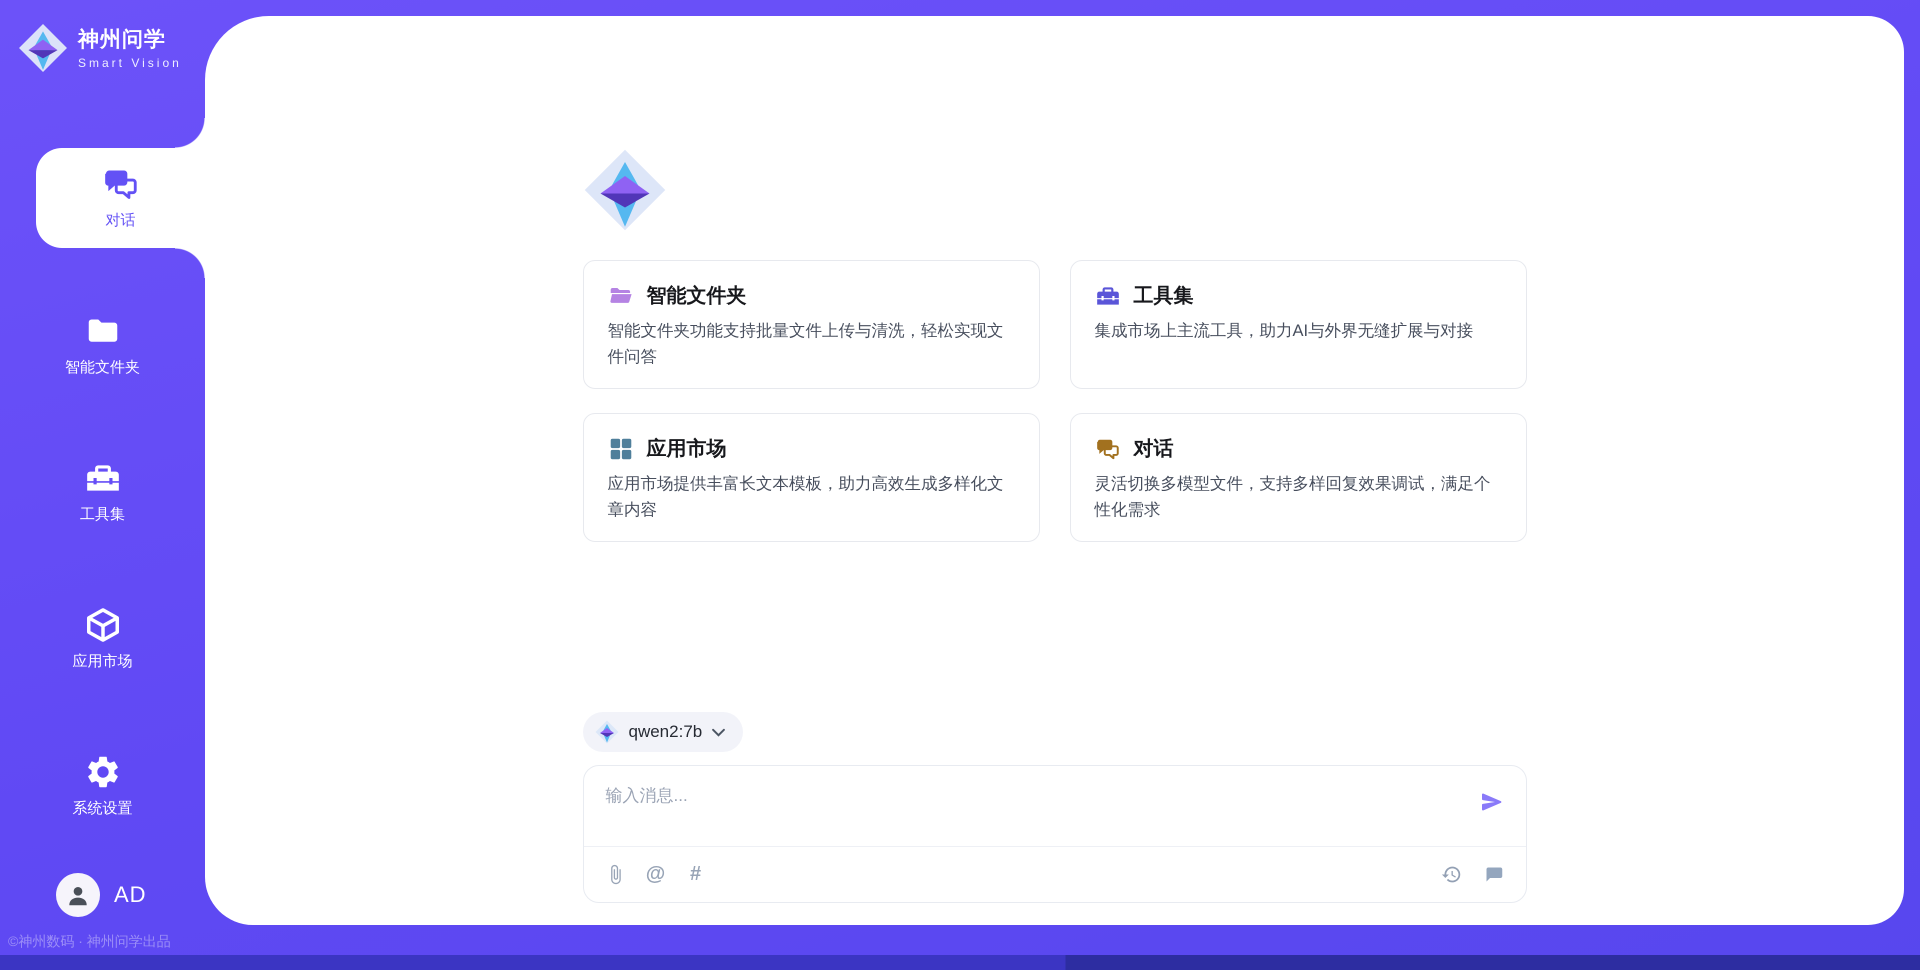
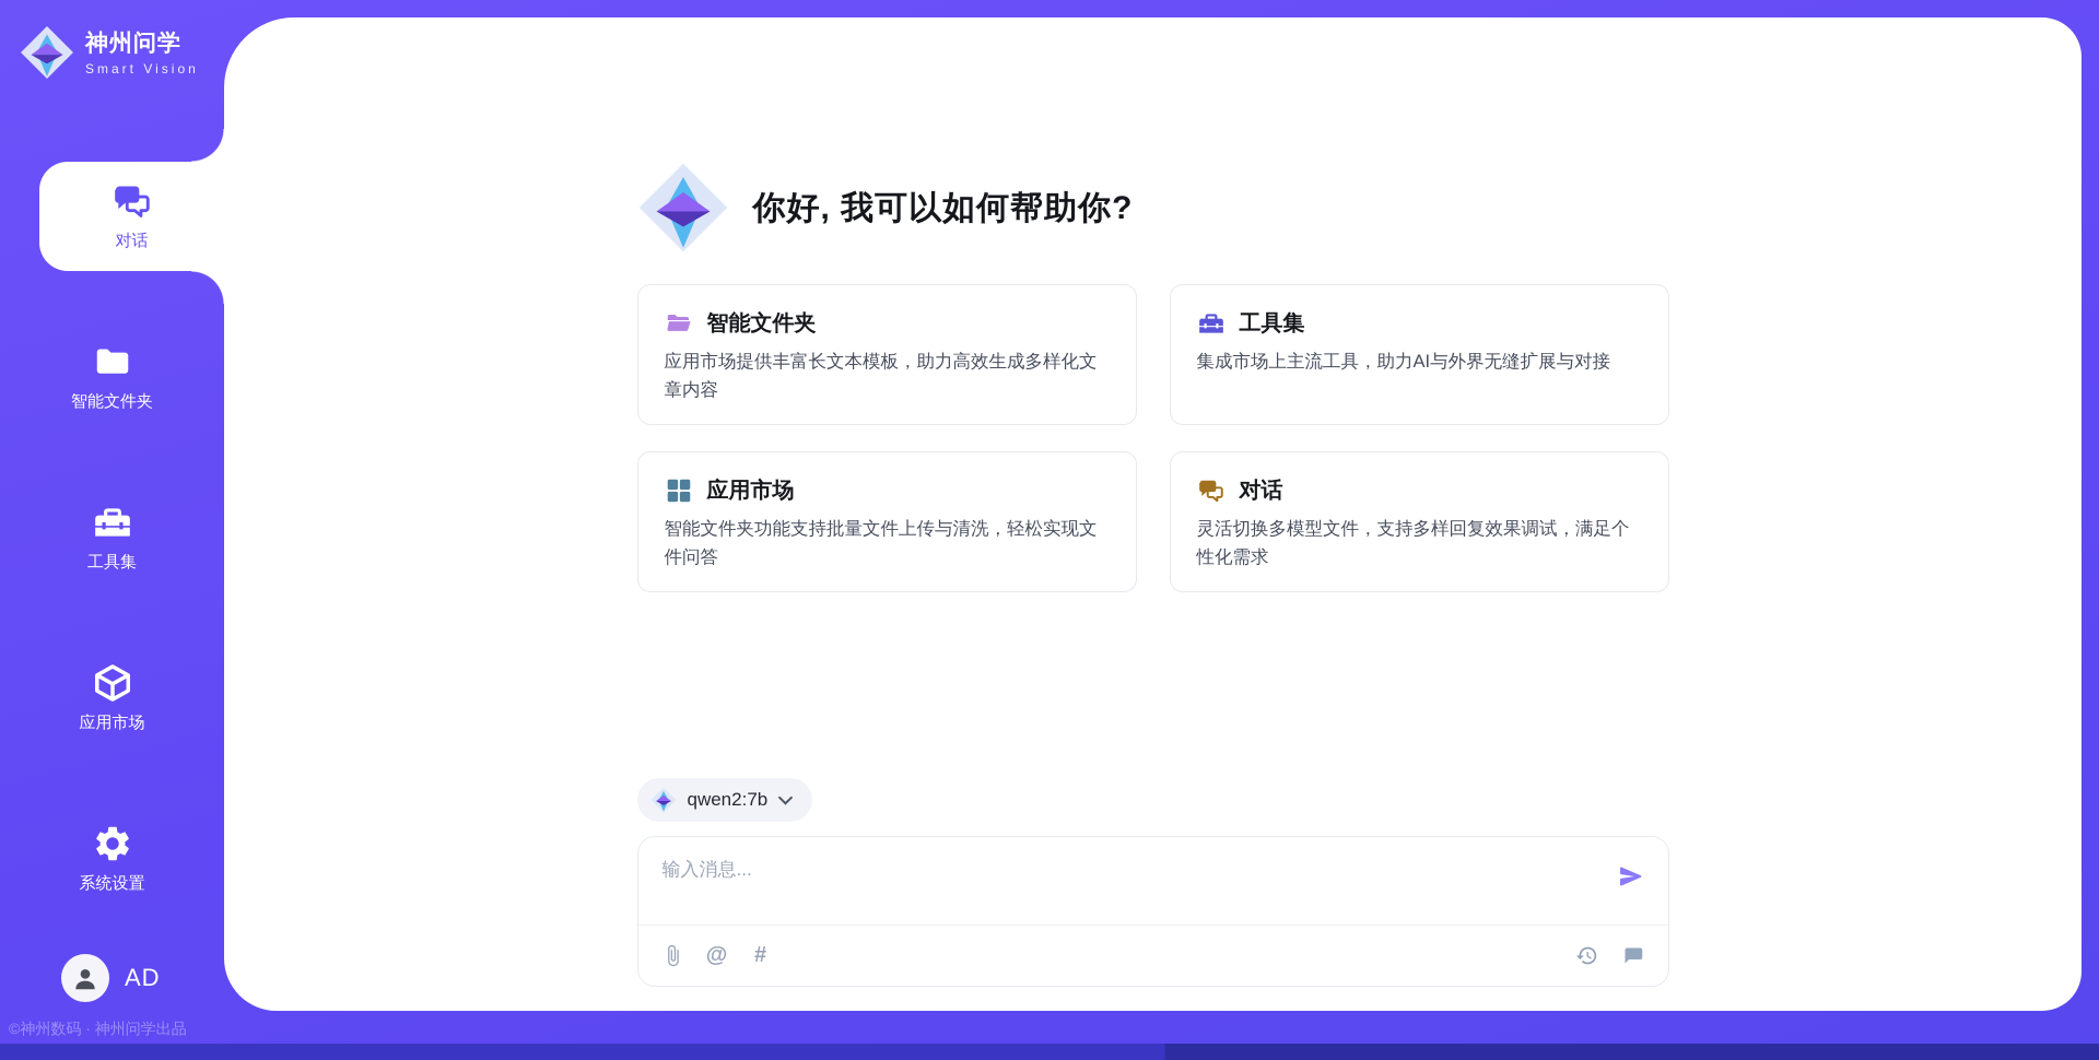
  神州问学
  Smart Vision
  对话
  智能文件夹
  工具集
  应用市场
  系统设置
  AD
  ©神州数码 · 神州问学出品
+ 你好, 我可以如何帮助你?
  智能文件夹
- 智能文件夹功能支持批量文件上传与清洗，轻松实现文件问答
+ 应用市场提供丰富长文本模板，助力高效生成多样化文章内容
  工具集
  集成市场上主流工具，助力AI与外界无缝扩展与对接
  应用市场
- 应用市场提供丰富长文本模板，助力高效生成多样化文章内容
+ 智能文件夹功能支持批量文件上传与清洗，轻松实现文件问答
  对话
  灵活切换多模型文件，支持多样回复效果调试，满足个性化需求
  qwen2:7b
  输入消息...
  @
  #
